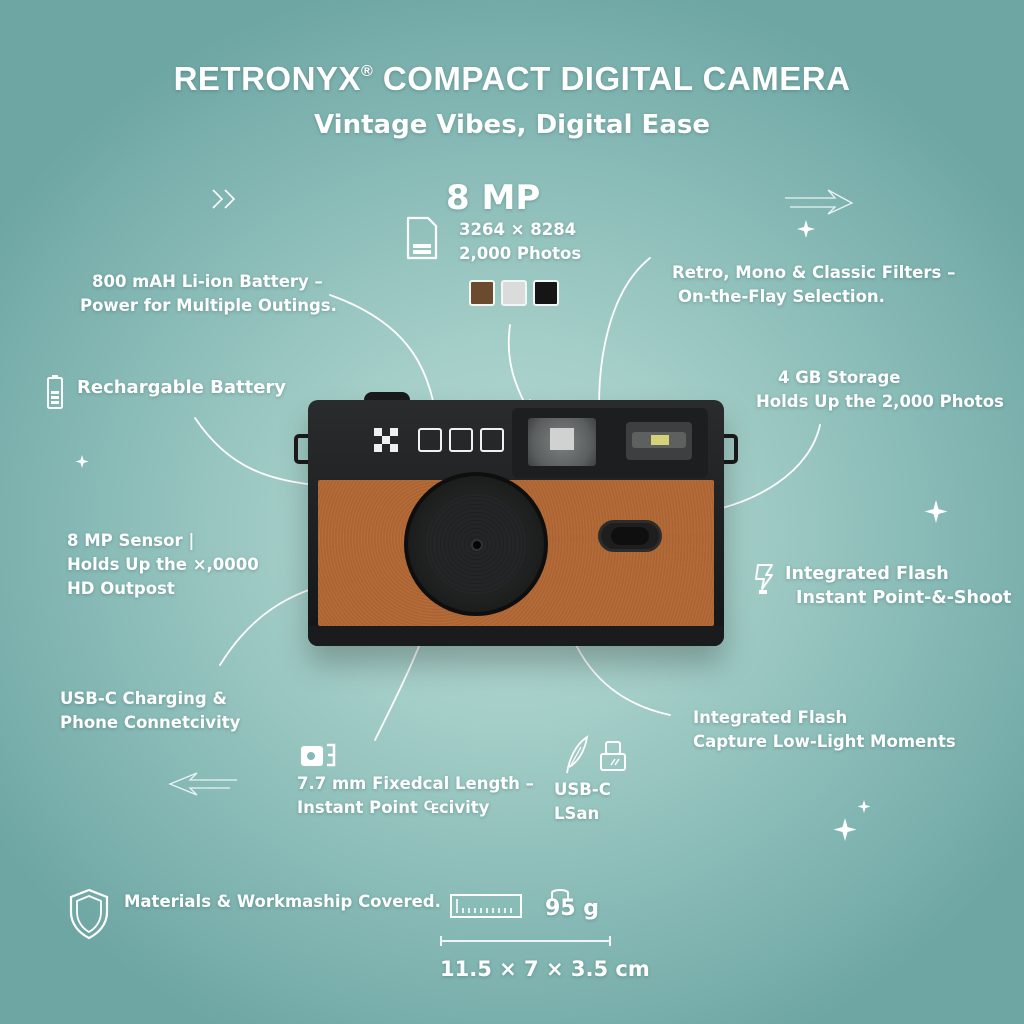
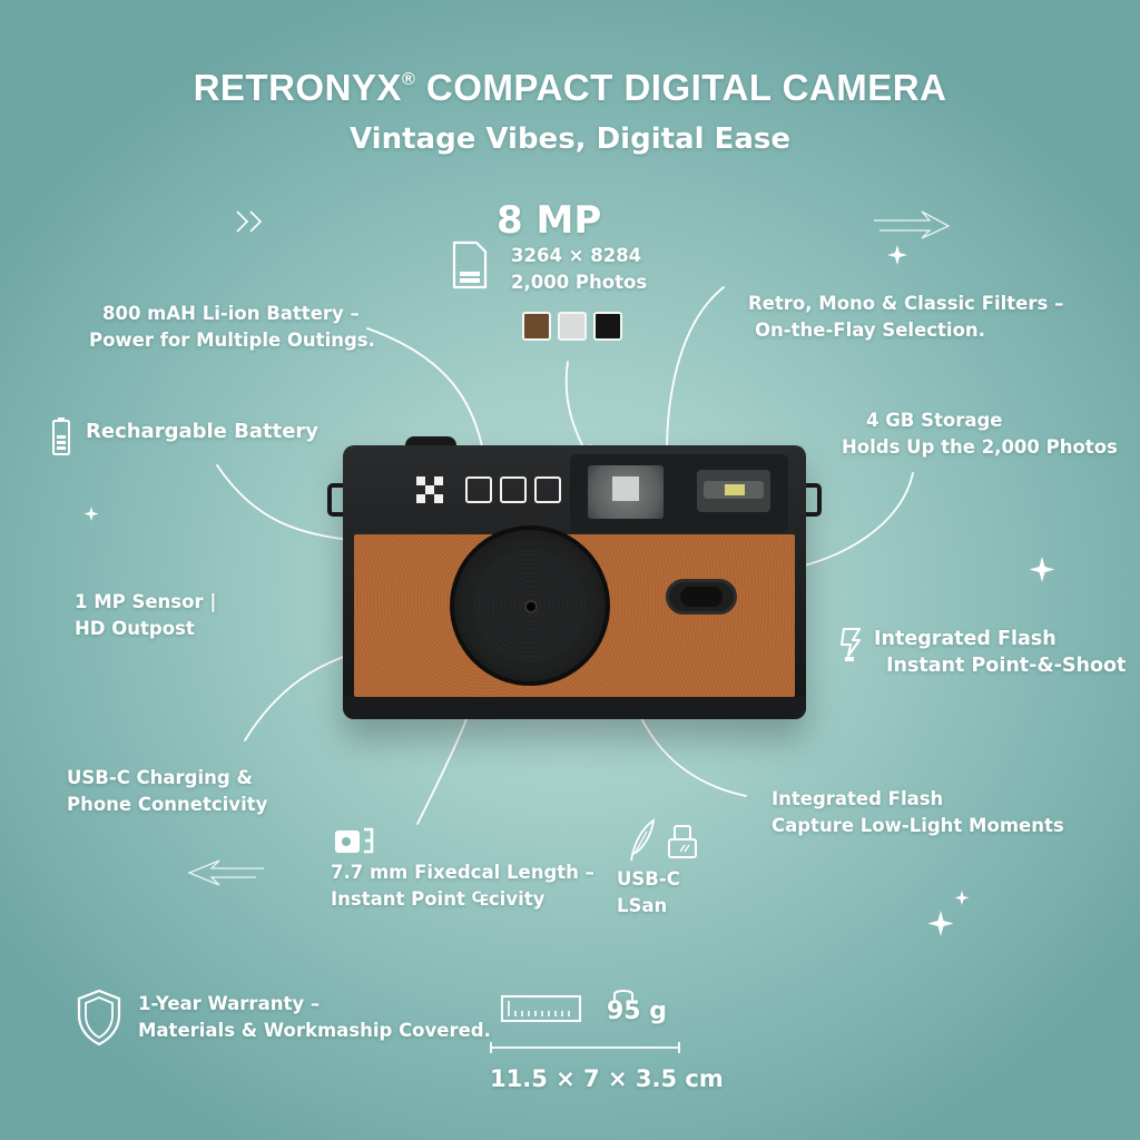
  RETRONYX® COMPACT DIGITAL CAMERA
  Vintage Vibes, Digital Ease
  8 MP
  3264 × 8284
  2,000 Photos
  800 mAH Li-ion Battery –
  Power for Multiple Outing
  Rechargable Battery
  Retro, Mono & Classic Filters –
  On-the-Flay Selection.
  4 GB Storage
  Holds Up the 2,000 Photos
- 8 MP Sensor |
+ 1 MP Sensor |
- Holds Up the ×,0000
  HD Outpost
  Integrated Flash
  Instant Point-&-Shoot
  USB-C Charging &
  Phone Connetcivity
  Integrated Flash
  Capture Low-Light Moments
  7.7 mm Fixedcal Length –
  Instant Point ₠civity
  USB-C
  LSan
+ 1-Year Warranty –
  Materials & Workmaship Covered.
  95 g
  11.5 × 7 × 3.5 cm
